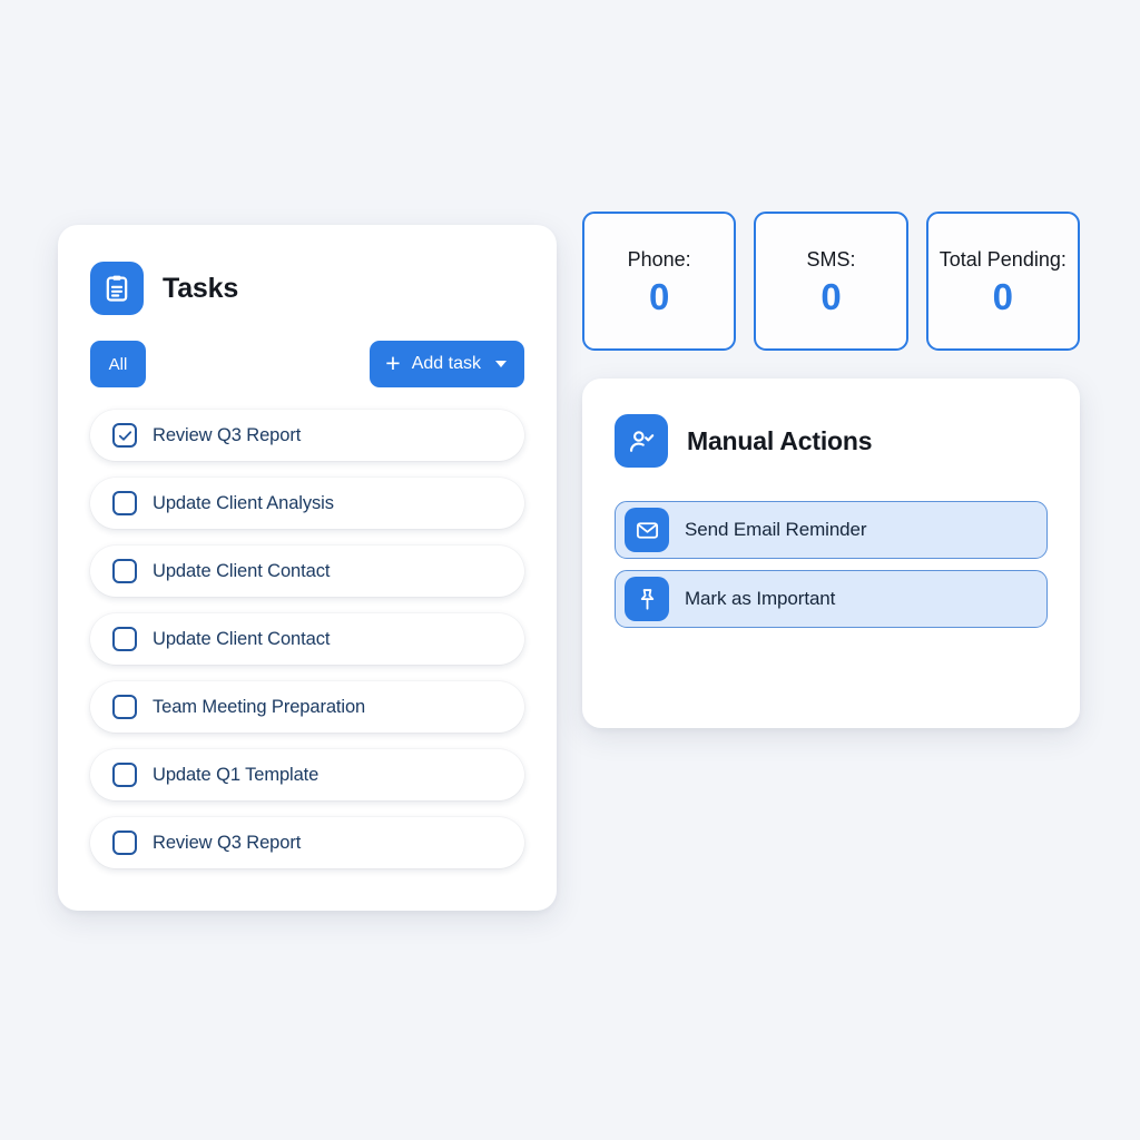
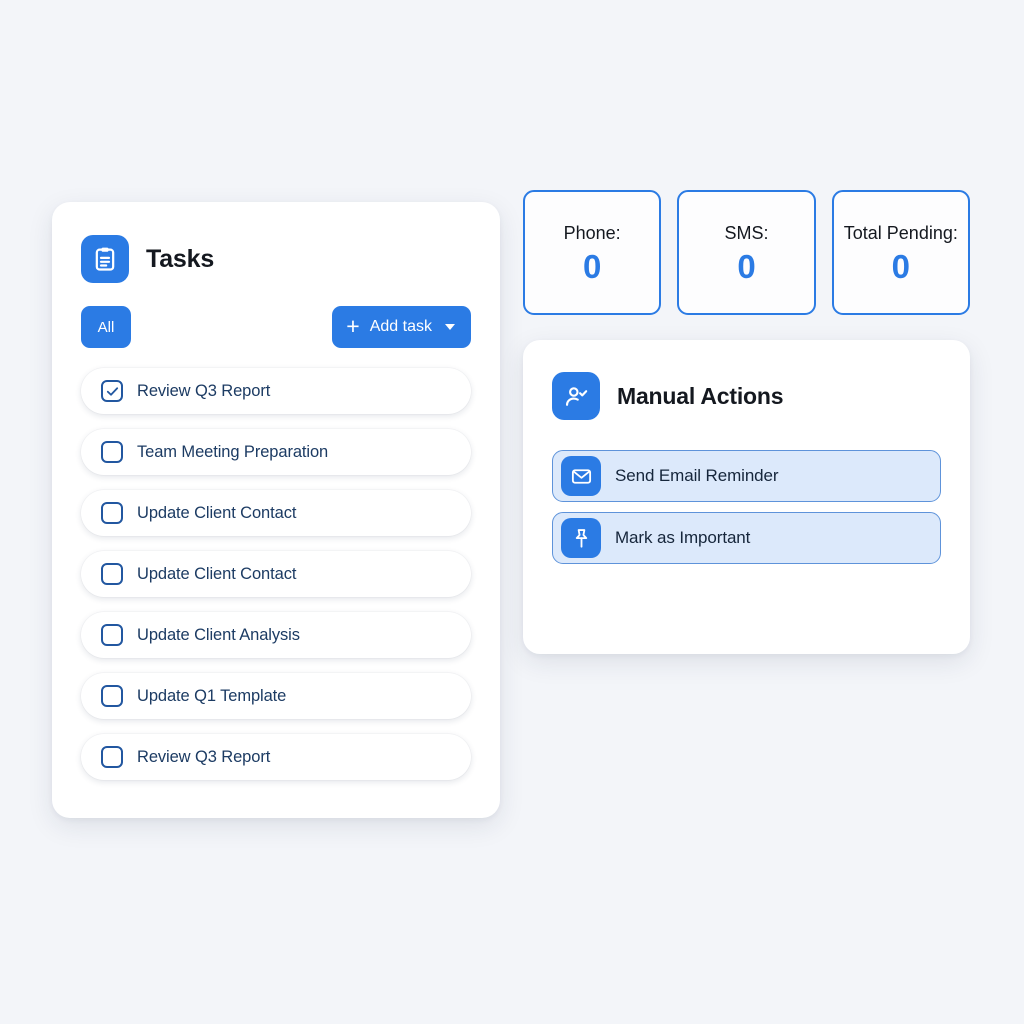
  Tasks
  All
  +
  Add task
  Review Q3 Report
- Update Client Analysis
+ Team Meeting Preparation
  Update Client Contact
  Update Client Contact
- Team Meeting Preparation
+ Update Client Analysis
  Update Q1 Template
  Review Q3 Report
  Phone:
  0
  SMS:
  0
  Total Pending:
  0
  Manual Actions
  Send Email Reminder
  Mark as Important
